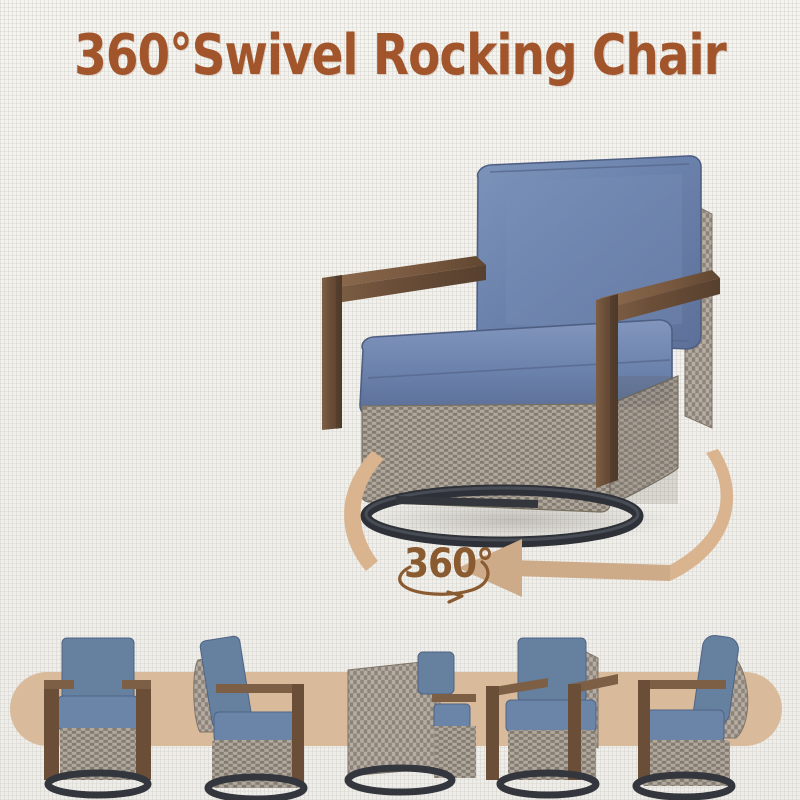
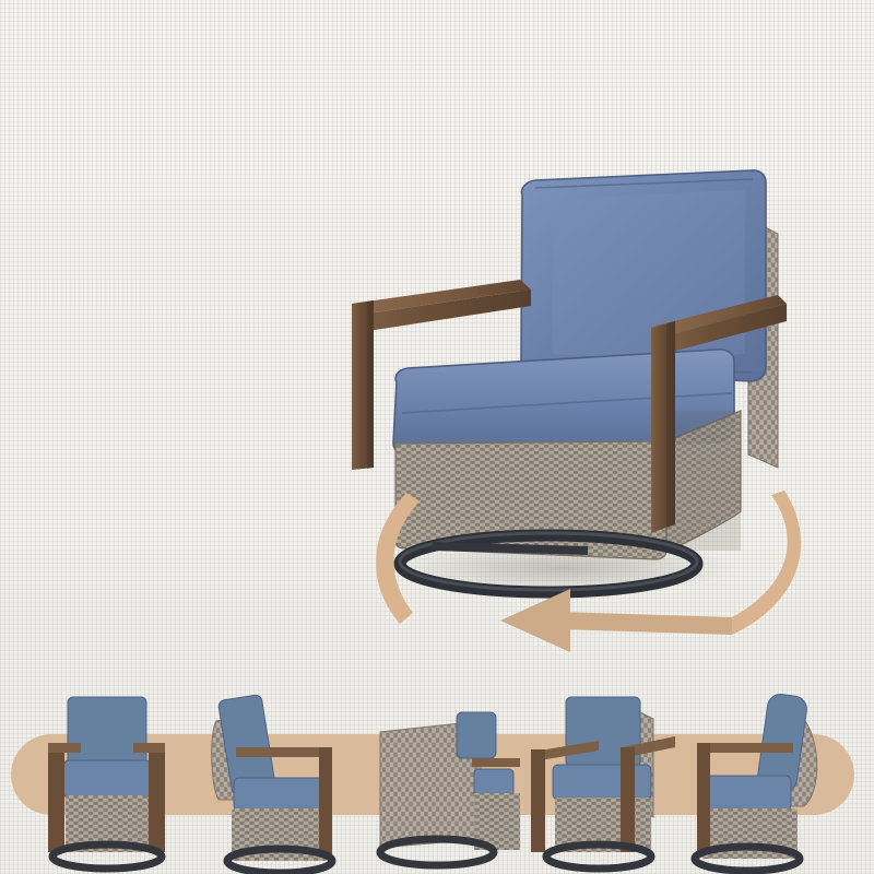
- 360°Swivel Rocking Chair
- 360°
